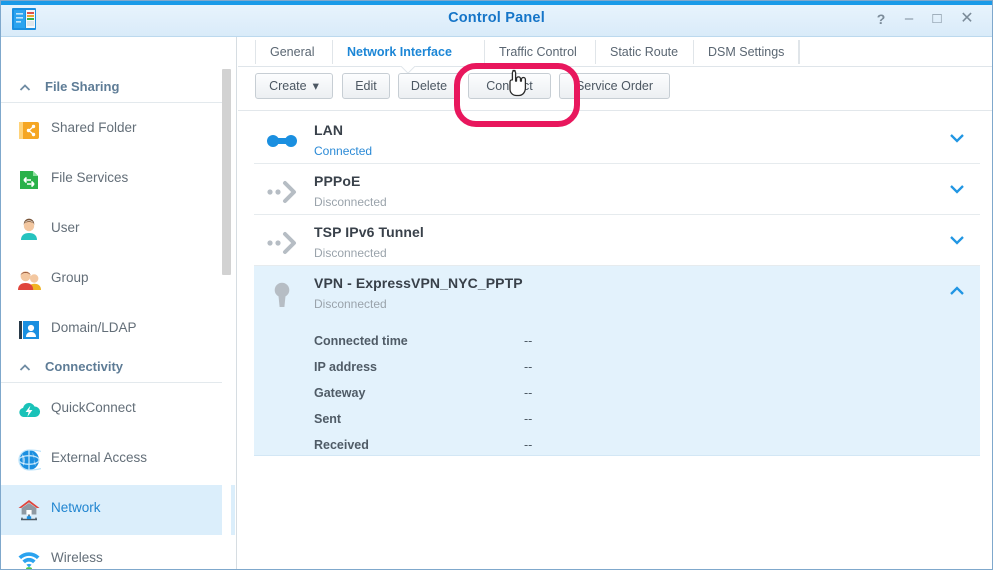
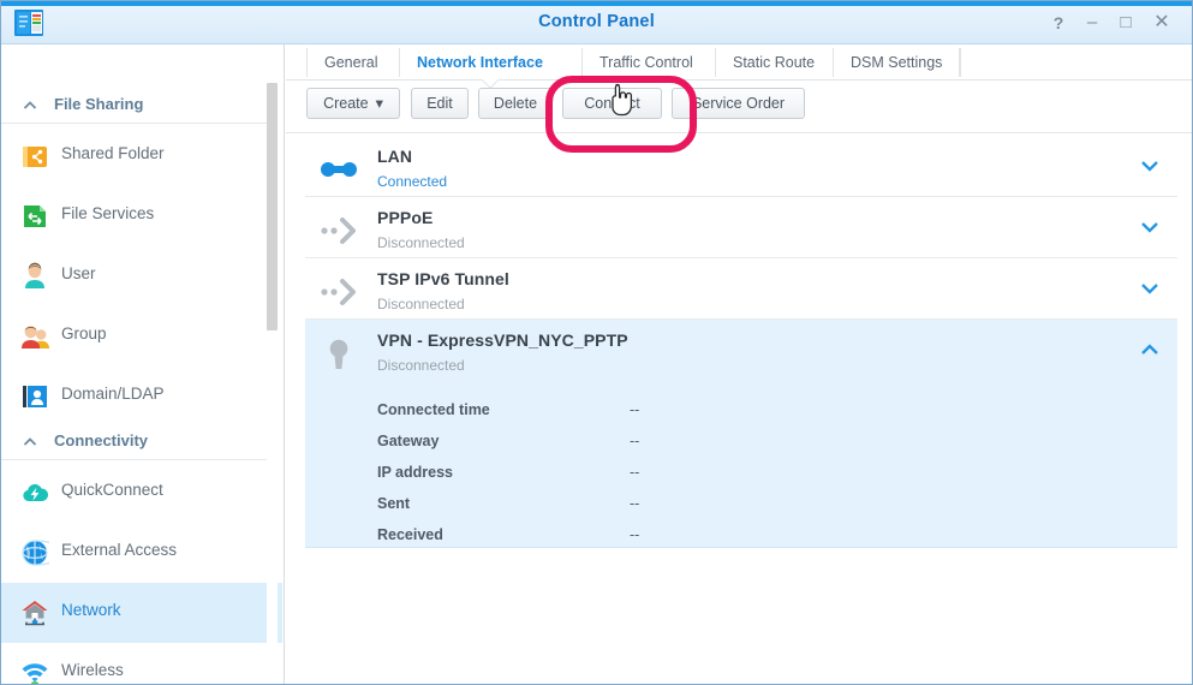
  Control Panel
  ?
  –
  □
  ✕
  File Sharing
  Shared Folder
  File Services
  User
  Group
  Domain/LDAP
  Connectivity
  QuickConnect
  External Access
  Network
  Wireless
  General
  Network Interface
  Traffic Control
  Static Route
  DSM Settings
  Create ▾
  Edit
  Delete
  Conct
  Service Order
  LAN
  Connected
  PPPoE
  Disconnected
  TSP IPv6 Tunnel
  Disconnected
  VPN - ExpressVPN_NYC_PPTP
  Disconnected
  Connected time
  --
- IP address
+ Gateway
  --
- Gateway
+ IP address
  --
  Sent
  --
  Received
  --
